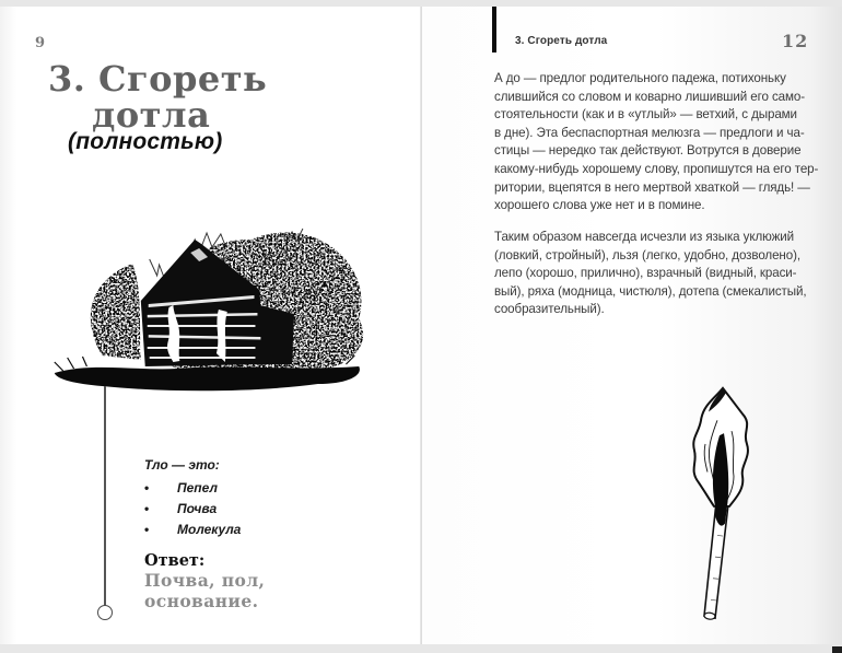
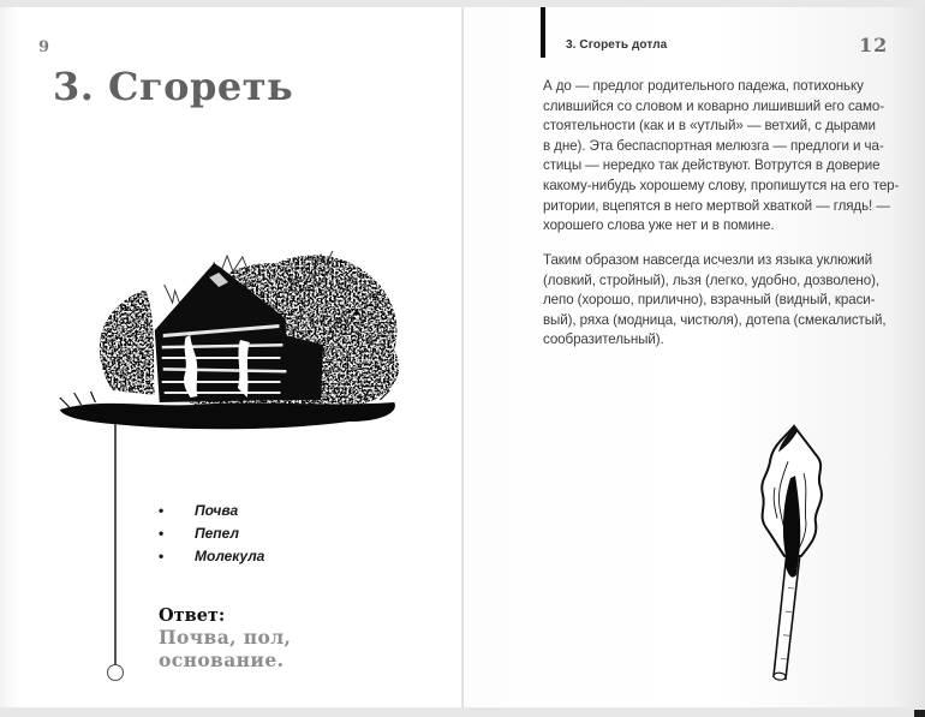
  9
  3. Сгореть
- дотла
- (полностью)
- Тло — это:
  •
- Пепел
+ Почва
  •
- Почва
+ Пепел
  •
  Молекула
  Ответ:
  Почва, пол,
  основание.
  3. Сгореть дотла
  12
  А до — предлог родительного падежа, потихоньку
  слившийся со словом и коварно лишивший его само-
  стоятельности (как и в «утлый» — ветхий, с дырами
  в дне). Эта беспаспортная мелюзга — предлоги и ча-
  стицы — нередко так действуют. Вотрутся в доверие
  какому-нибудь хорошему слову, пропишутся на его тер-
  ритории, вцепятся в него мертвой хваткой — глядь! —
  хорошего слова уже нет и в помине.
  Таким образом навсегда исчезли из языка уклюжий
  (ловкий, стройный), льзя (легко, удобно, дозволено),
  лепо (хорошо, прилично), взрачный (видный, краси-
  вый), ряха (модница, чистюля), дотепа (смекалистый,
  сообразительный).
